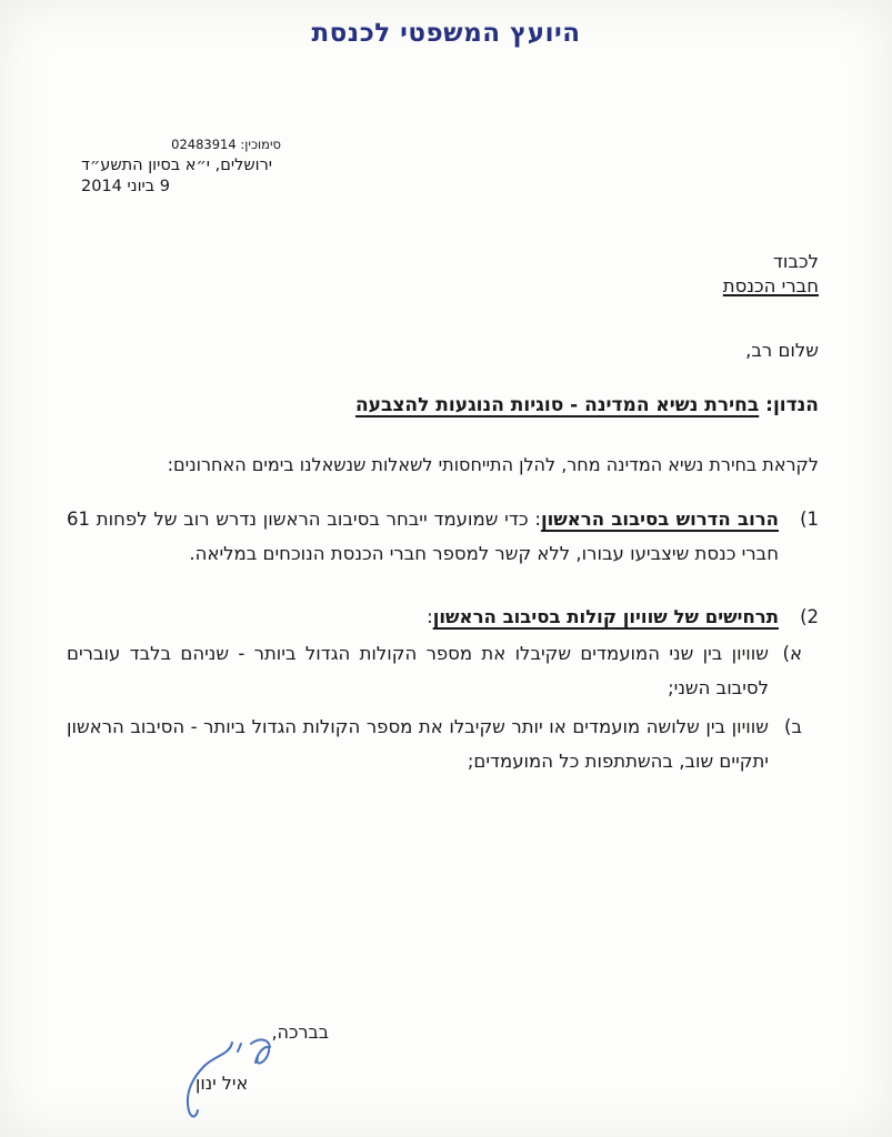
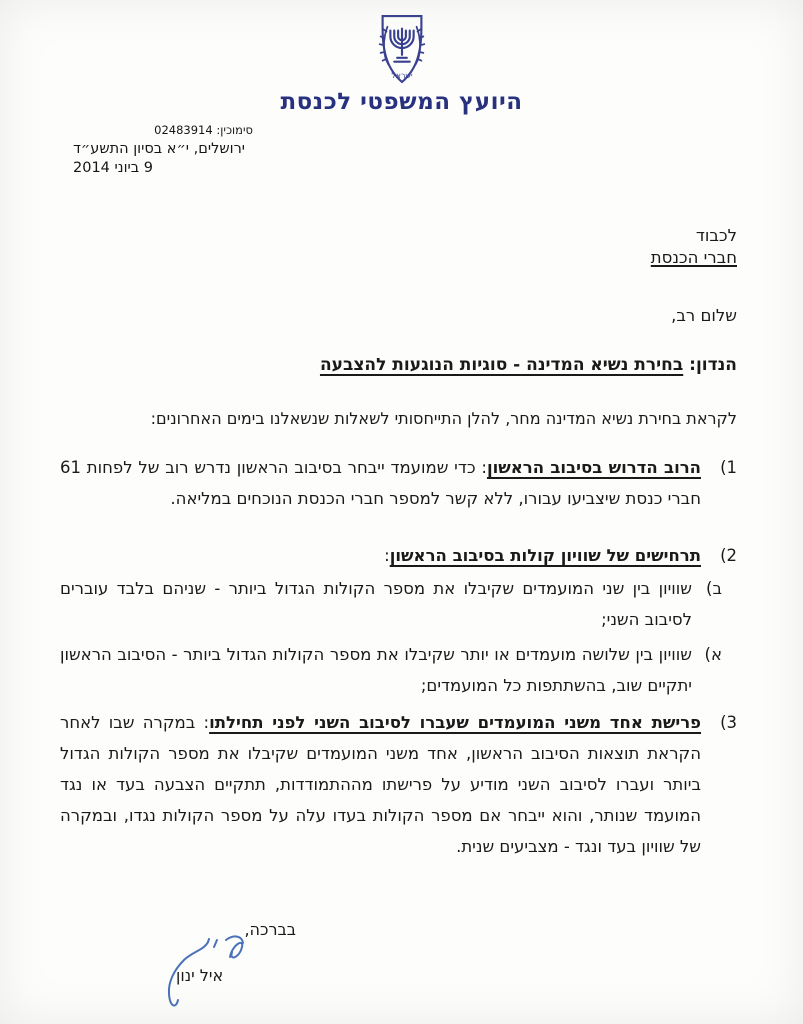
+ ישראל
  היועץ המשפטי לכנסת
  סימוכין: 02483914
  ירושלים, י״א בסיון התשע״ד
  9 ביוני 2014
  לכבוד
  חברי הכנסת
  שלום רב,
  הנדון: בחירת נשיא המדינה - סוגיות הנוגעות להצבעה
  לקראת בחירת נשיא המדינה מחר, להלן התייחסותי לשאלות שנשאלנו בימים האחרונים:
  1)
  הרוב הדרוש בסיבוב הראשון: כדי שמועמד ייבחר בסיבוב הראשון נדרש רוב של לפחות 61 חברי כנסת שיצביעו עבורו, ללא קשר למספר חברי הכנסת הנוכחים במליאה.
  2)
  תרחישים של שוויון קולות בסיבוב הראשון:
- א)
+ ב)
  שוויון בין שני המועמדים שקיבלו את מספר הקולות הגדול ביותר - שניהם בלבד עוברים לסיבוב השני;
- ב)
+ א)
  שוויון בין שלושה מועמדים או יותר שקיבלו את מספר הקולות הגדול ביותר - הסיבוב הראשון יתקיים שוב, בהשתתפות כל המועמדים;
+ 3)
+ פרישת אחד משני המועמדים שעברו לסיבוב השני לפני תחילתו: במקרה שבו לאחר הקראת תוצאות הסיבוב הראשון, אחד משני המועמדים שקיבלו את מספר הקולות הגדול ביותר ועברו לסיבוב השני מודיע על פרישתו מההתמודדות, תתקיים הצבעה בעד או נגד המועמד שנותר, והוא ייבחר אם מספר הקולות בעדו עלה על מספר הקולות נגדו, ובמקרה של שוויון בעד ונגד - מצביעים שנית.
  בברכה,
  איל ינון
